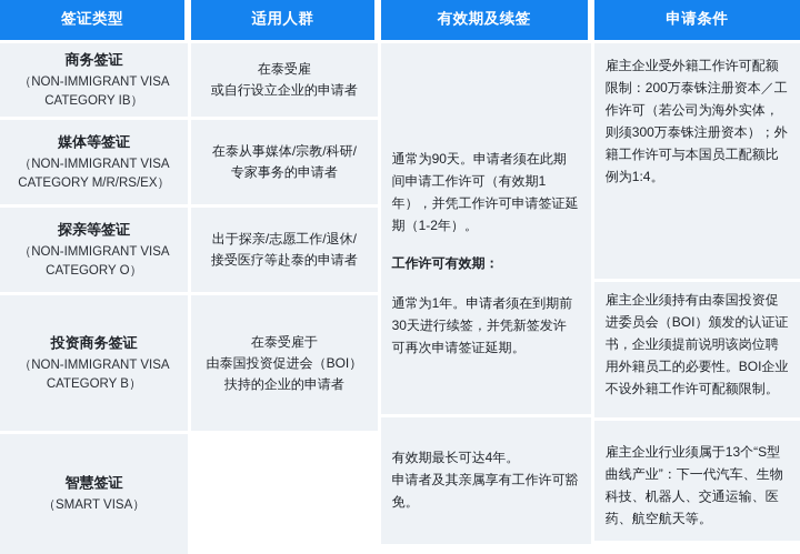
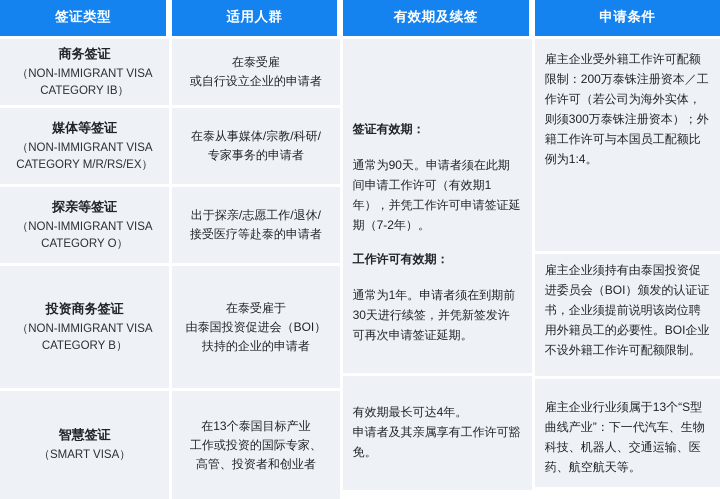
  签证类型
  适用人群
  有效期及续签
  申请条件
  商务签证
  （NON-IMMIGRANT VISA
  CATEGORY IB）
  媒体等签证
  （NON-IMMIGRANT VISA
  CATEGORY M/R/RS/EX）
  探亲等签证
  （NON-IMMIGRANT VISA
  CATEGORY O）
  投资商务签证
  （NON-IMMIGRANT VISA
  CATEGORY B）
  智慧签证
  （SMART VISA）
  在泰受雇
  或自行设立企业的申请者
  在泰从事媒体/宗教/科研/
  专家事务的申请者
  出于探亲/志愿工作/退休/
  接受医疗等赴泰的申请者
  在泰受雇于
  由泰国投资促进会（BOI）
  扶持的企业的申请者
+ 在13个泰国目标产业
+ 工作或投资的国际专家、
+ 高管、投资者和创业者
+ 签证有效期：
- 通常为90天。申请者须在此期间申请工作许可（有效期1年），并凭工作许可申请签证延期（1-2年）。
+ 通常为90天。申请者须在此期间申请工作许可（有效期1年），并凭工作许可申请签证延期（7-2年）。
  工作许可有效期：
  通常为1年。申请者须在到期前30天进行续签，并凭新签发许可再次申请签证延期。
  有效期最长可达4年。
  申请者及其亲属享有工作许可豁免。
  雇主企业受外籍工作许可配额限制：200万泰铢注册资本／工作许可（若公司为海外实体，则须300万泰铢注册资本）；外籍工作许可与本国员工配额比例为1:4。
  雇主企业须持有由泰国投资促进委员会（BOI）颁发的认证证书，企业须提前说明该岗位聘用外籍员工的必要性。BOI企业不设外籍工作许可配额限制。
  雇主企业行业须属于13个“S型曲线产业”：下一代汽车、生物科技、机器人、交通运输、医药、航空航天等。
